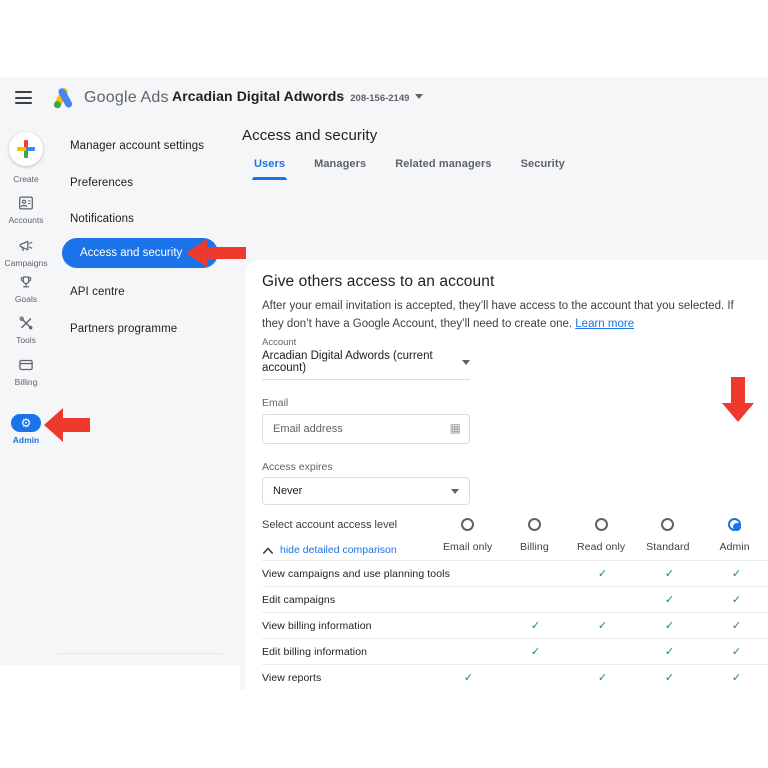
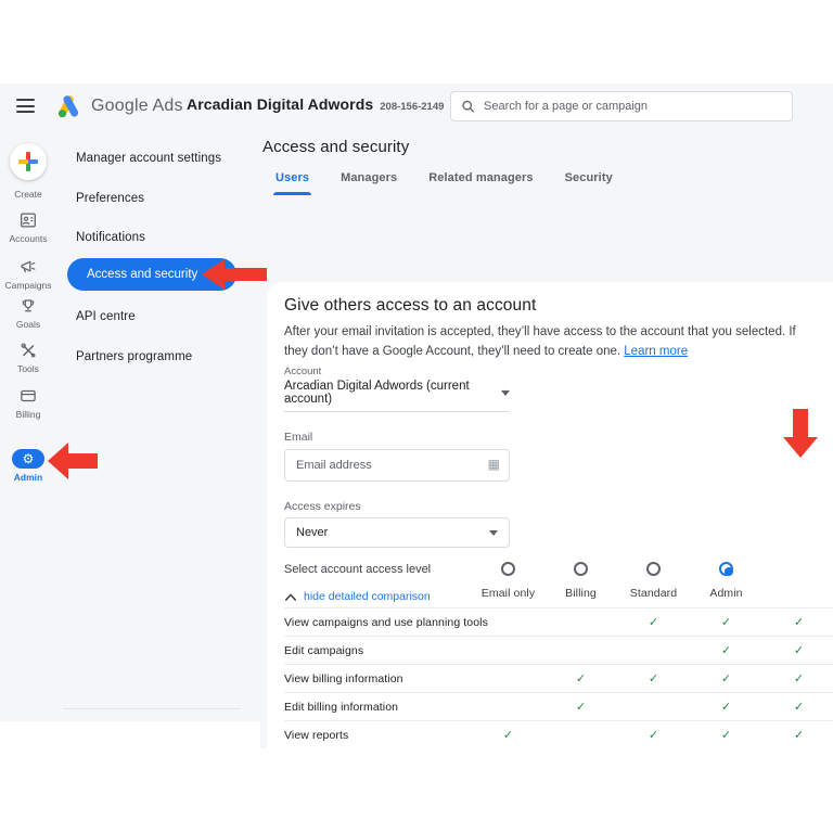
  Google Ads
  Arcadian Digital Adwords
  208-156-2149
+ Search for a page or campaign
  Create
  Accounts
  Campaigns
  Goals
  Tools
  Billing
  ⚙
  Admin
  Manager account settings
  Preferences
  Notifications
  Access and security
  API centre
  Partners programme
  Access and security
  Users
  Managers
  Related managers
  Security
  Give others access to an account
  After your email invitation is accepted, they’ll have access to the account that you selected. If they don’t have a Google Account, they’ll need to create one. Learn more
  Account
  Arcadian Digital Adwords (current account)
  Email
  Email address
  ▦
  Access expires
  Never
  Select account access level
  hide detailed comparison
  Email only
  Billing
- Read only
  Standard
  Admin
  View campaigns and use planning tools
  ✓
  ✓
  ✓
  Edit campaigns
  ✓
  ✓
  View billing information
  ✓
  ✓
  ✓
  ✓
  Edit billing information
  ✓
  ✓
  ✓
  View reports
  ✓
  ✓
  ✓
  ✓
